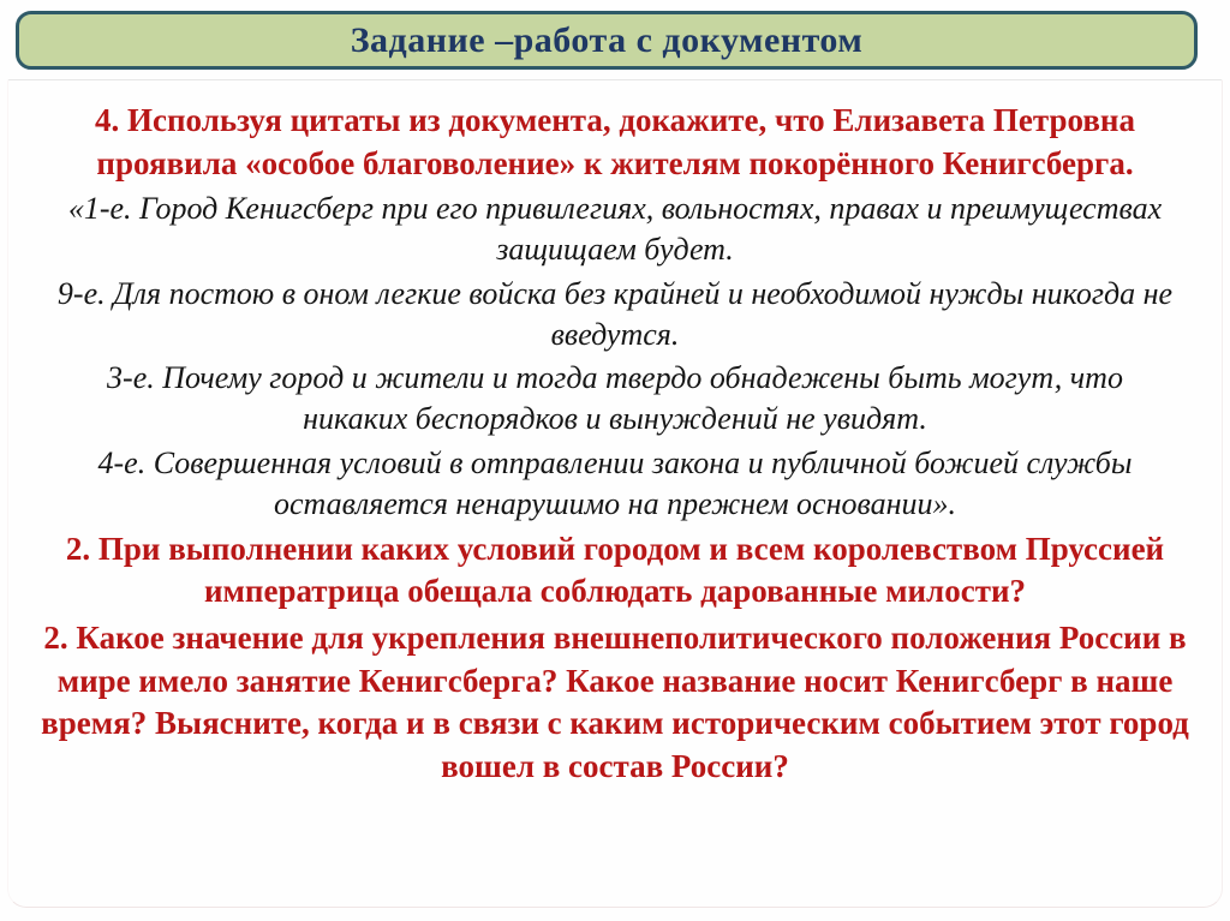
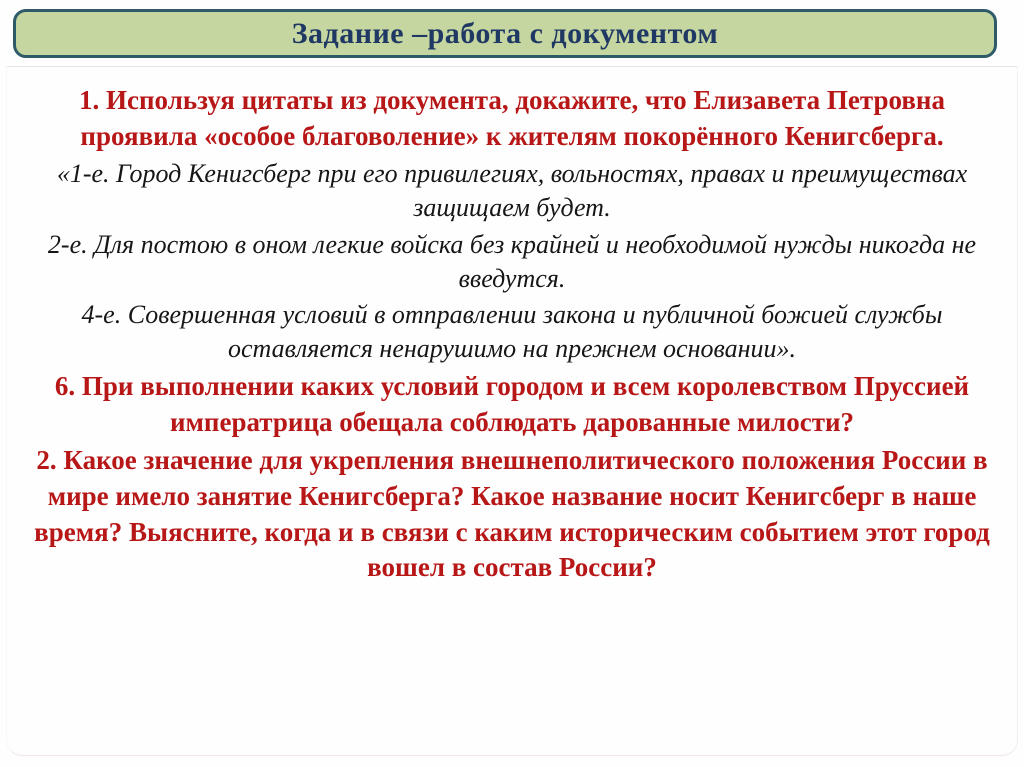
  Задание –работа с документом
- 4. Используя цитаты из документа, докажите, что Елизавета Петровна проявила «особое благоволение» к жителям покорённого Кенигсберга.
+ 1. Используя цитаты из документа, докажите, что Елизавета Петровна проявила «особое благоволение» к жителям покорённого Кенигсберга.
  «1-е. Город Кенигсберг при его привилегиях, вольностях, правах и преимуществах защищаем будет.
- 9-е. Для постою в оном легкие войска без крайней и необходимой нужды никогда не введутся.
+ 2-е. Для постою в оном легкие войска без крайней и необходимой нужды никогда не введутся.
- 3-е. Почему город и жители и тогда твердо обнадежены быть могут, что никаких беспорядков и вынуждений не увидят.
  4-е. Совершенная условий в отправлении закона и публичной божией службы оставляется ненарушимо на прежнем основании».
- 2. При выполнении каких условий городом и всем королевством Пруссией императрица обещала соблюдать дарованные милости?
+ 6. При выполнении каких условий городом и всем королевством Пруссией императрица обещала соблюдать дарованные милости?
  2. Какое значение для укрепления внешнеполитического положения России в мире имело занятие Кенигсберга? Какое название носит Кенигсберг в наше время? Выясните, когда и в связи с каким историческим событием этот город вошел в состав России?
